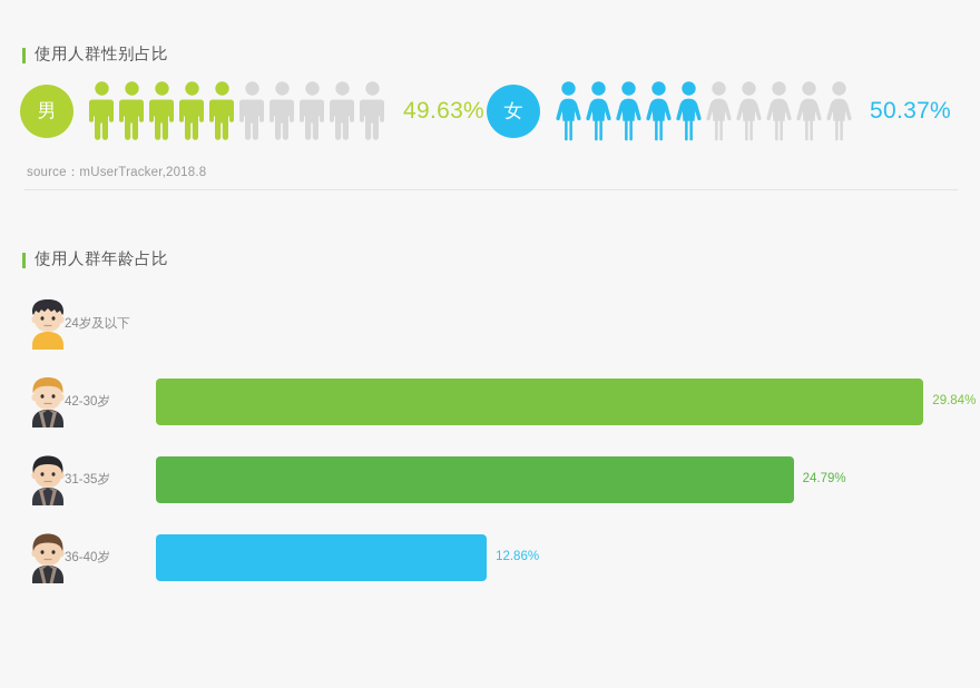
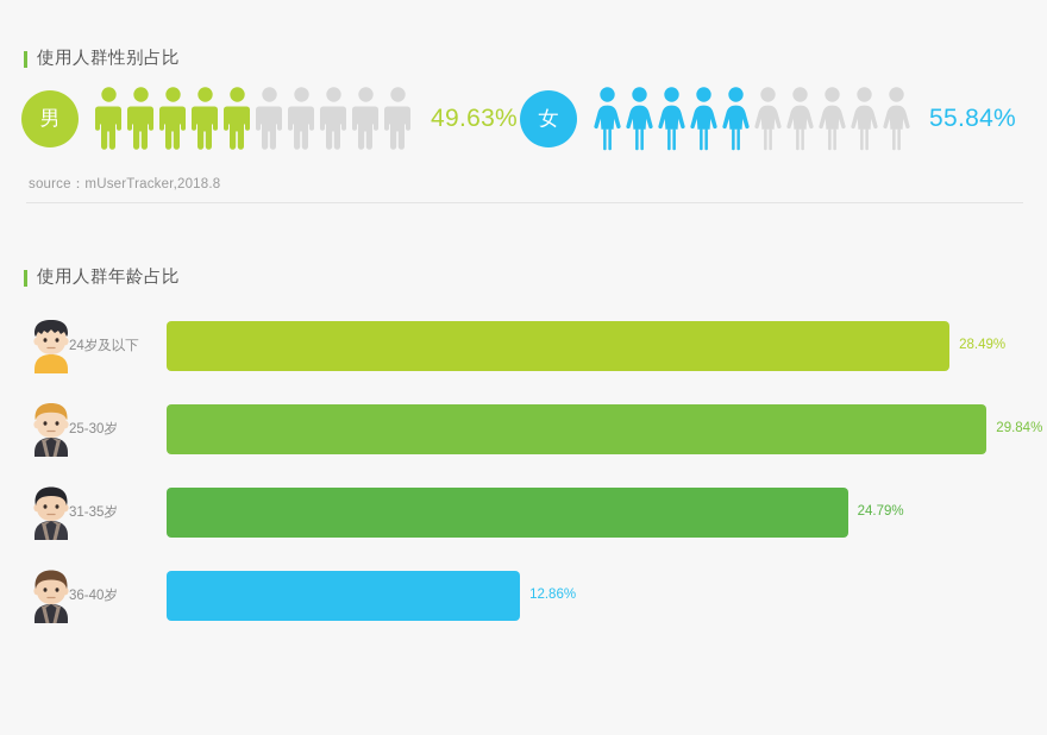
  使用人群性别占比
  男
  49.63%
  女
- 50.37%
+ 55.84%
  source：mUserTracker,2018.8
  使用人群年龄占比
  24岁及以下
+ 28.49%
- 42-30岁
+ 25-30岁
  29.84%
  31-35岁
  24.79%
  36-40岁
  12.86%
